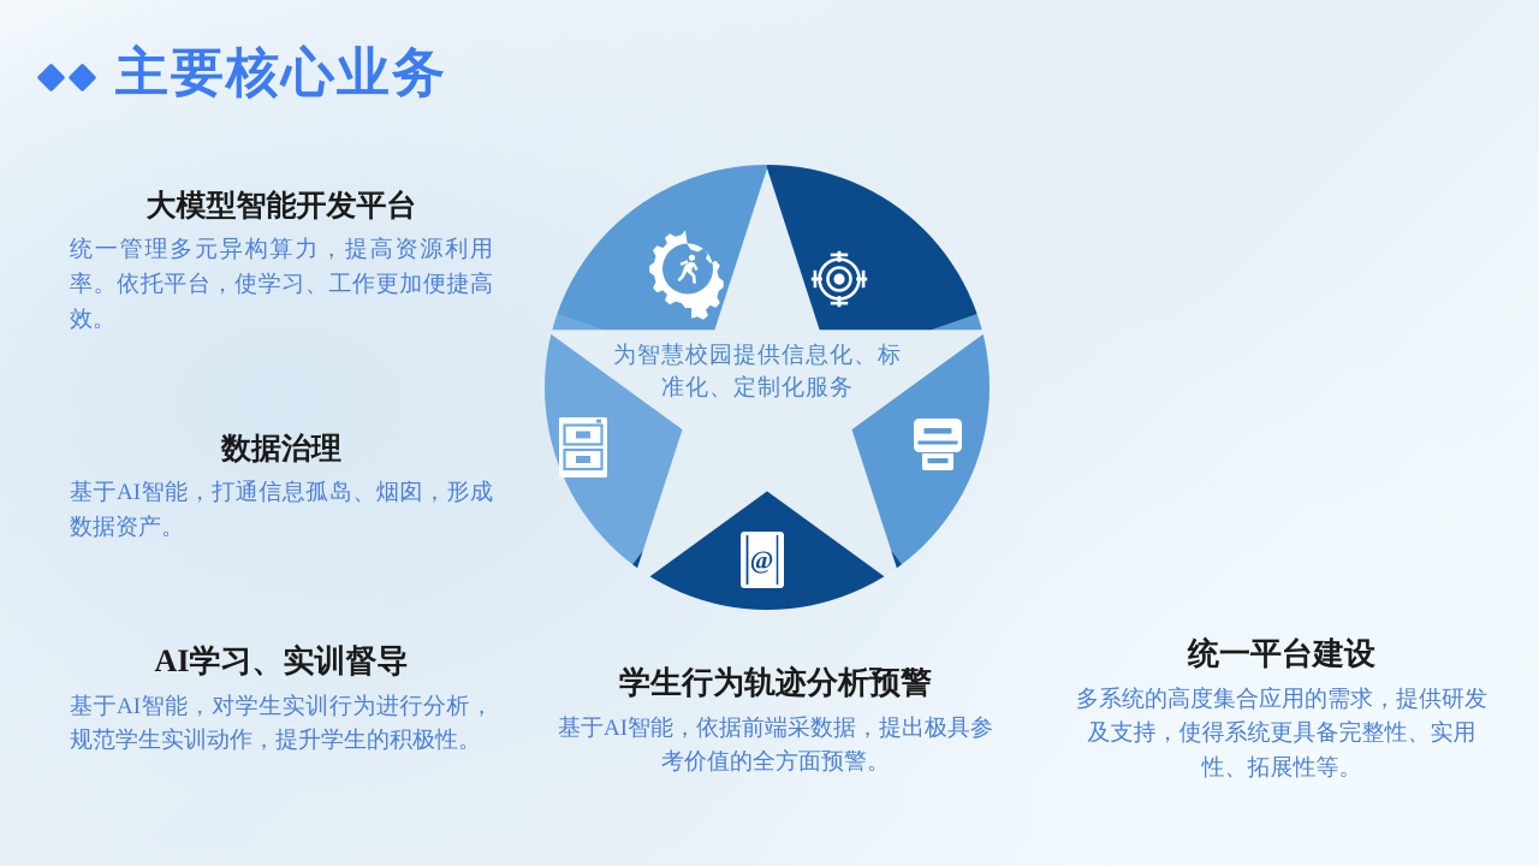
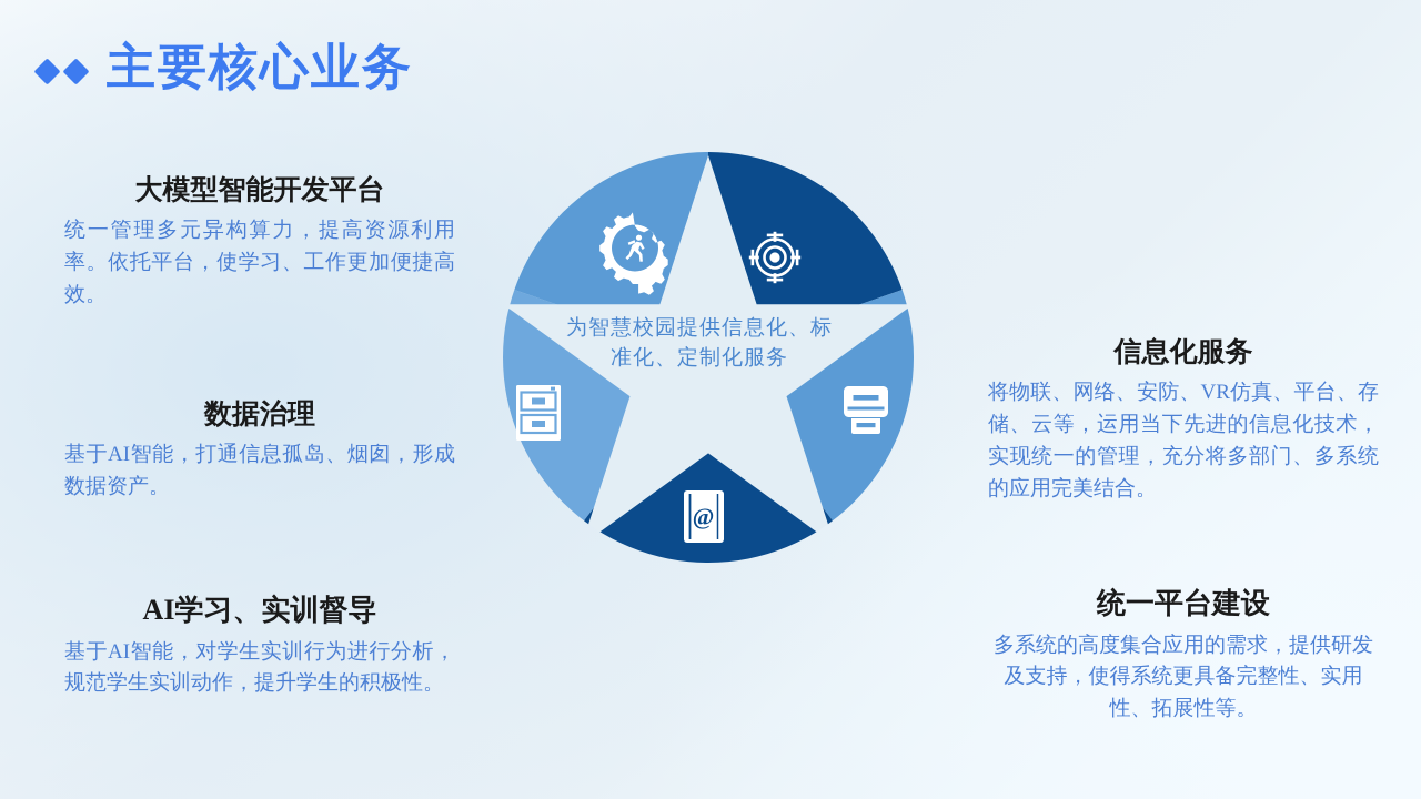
  主要核心业务
  大模型智能开发平台
  统一管理多元异构算力，提高资源利用率。依托平台，使学习、工作更加便捷高效。
  数据治理
  基于AI智能，打通信息孤岛、烟囱，形成数据资产。
  AI学习、实训督导
  基于AI智能，对学生实训行为进行分析，规范学生实训动作，提升学生的积极性。
+ 信息化服务
+ 将物联、网络、安防、VR仿真、平台、存储、云等，运用当下先进的信息化技术，实现统一的管理，充分将多部门、多系统的应用完美结合。
  统一平台建设
  多系统的高度集合应用的需求，提供研发及支持，使得系统更具备完整性、实用性、拓展性等。
- 学生行为轨迹分析预警
- 基于AI智能，依据前端采数据，提出极具参考价值的全方面预警。
  @
  为智慧校园提供信息化、标准化、定制化服务
